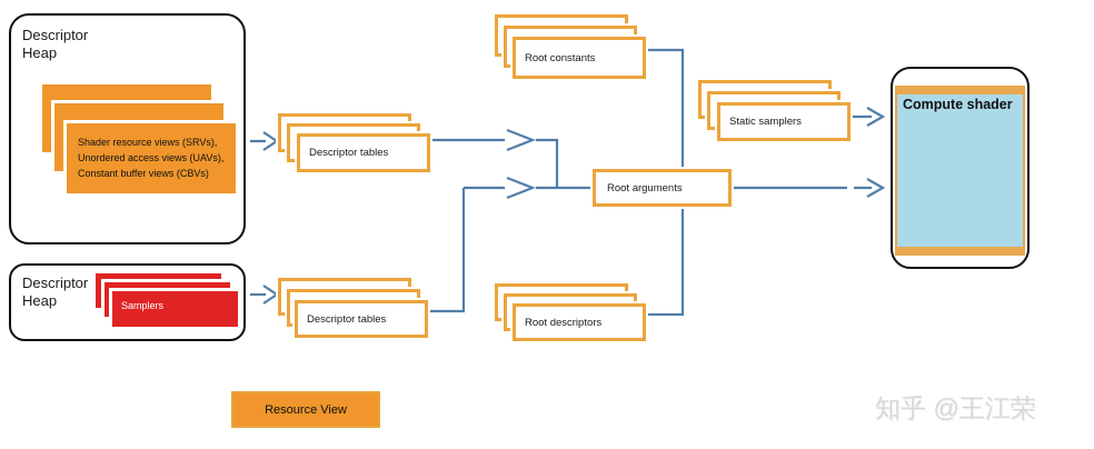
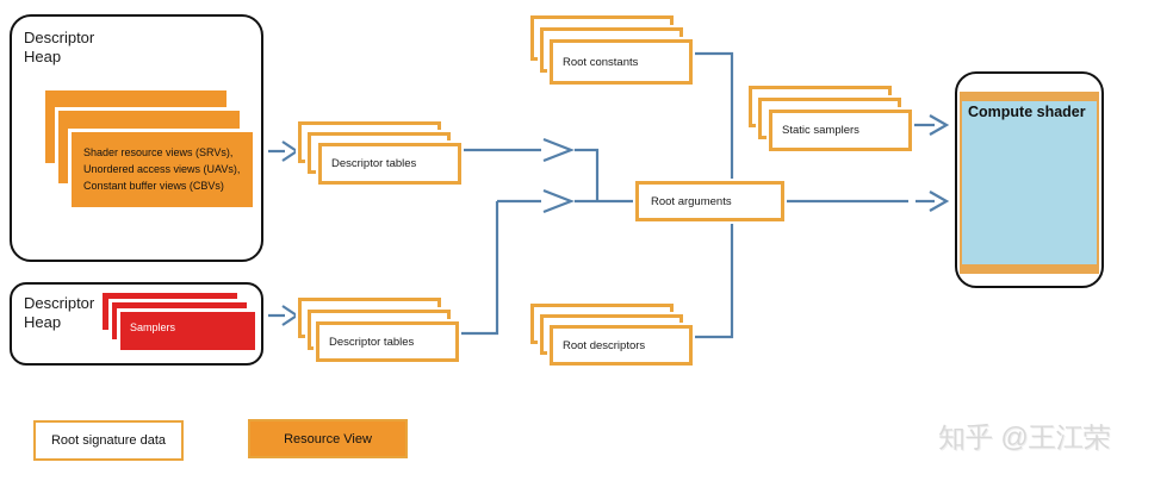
  Descriptor
  Heap
  Shader resource views (SRVs),
  Unordered access views (UAVs),
  Constant buffer views (CBVs)
  Descriptor
  Heap
  Samplers
  Descriptor tables
  Descriptor tables
  Root constants
  Root descriptors
  Static samplers
  Root arguments
  Compute shader
+ Root signature data
  Resource View
  知乎 @王江荣
